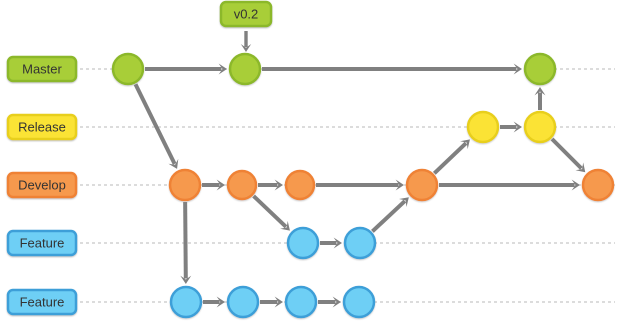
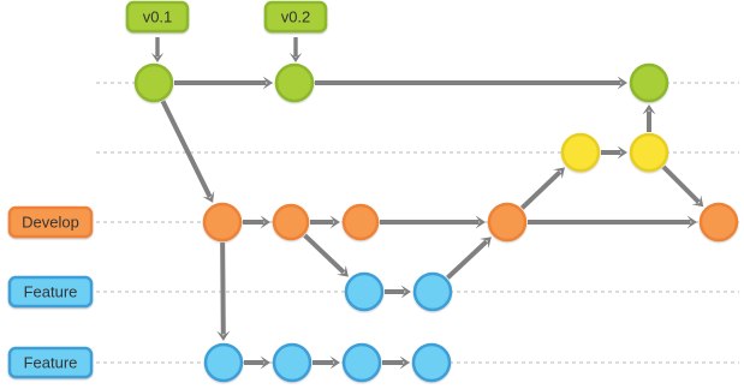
+ v0.1
  v0.2
- Master
- Release
  Develop
  Feature
  Feature
